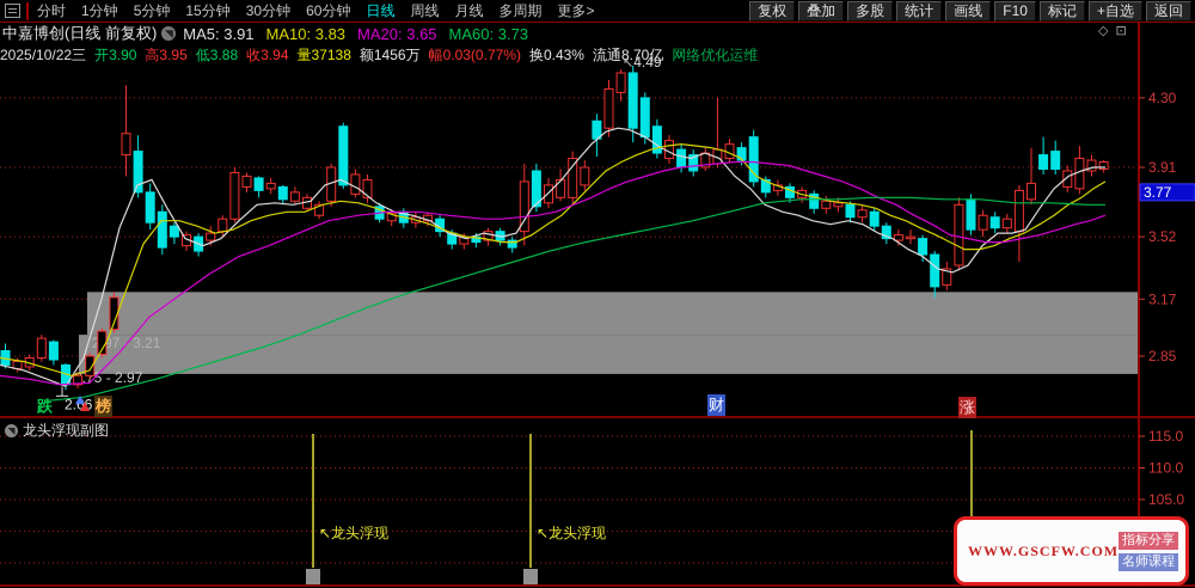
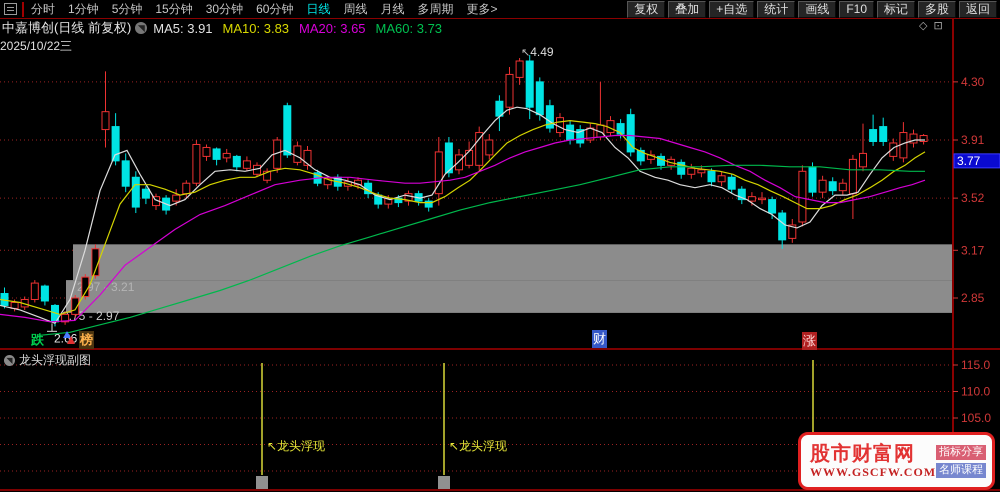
  分时 1分钟 5分钟 15分钟 30分钟 60分钟 日线 周线 月线 多周期 更多>
  复权
  叠加
- 多股
+ +自选
  统计
  画线
  F10
  标记
- +自选
+ 多股
  返回
  中嘉博创(日线 前复权)
  ◥
  MA5: 3.91 MA10: 3.83 MA20: 3.65 MA60: 3.73
  ◇⊡
  2025/10/22三
- 开3.90 高3.95 低3.88 收3.94 量37138 额1456万 幅0.03(0.77%) 换0.43% 流通8.70亿 网络优化运维
  297 - 3.21
  .5 - 2.97
  2.66
  4.30
  3.91
  3.52
  3.17
  2.85
  115.0
  110.0
  105.0
  3.77
  ↖4.49
  跌
  榜
  财
  涨
  ◥
  龙头浮现副图
  ↖龙头浮现
  ↖龙头浮现
+ 股市财富网
  WWW.GSCFW.COM
  指标分享
  名师课程
